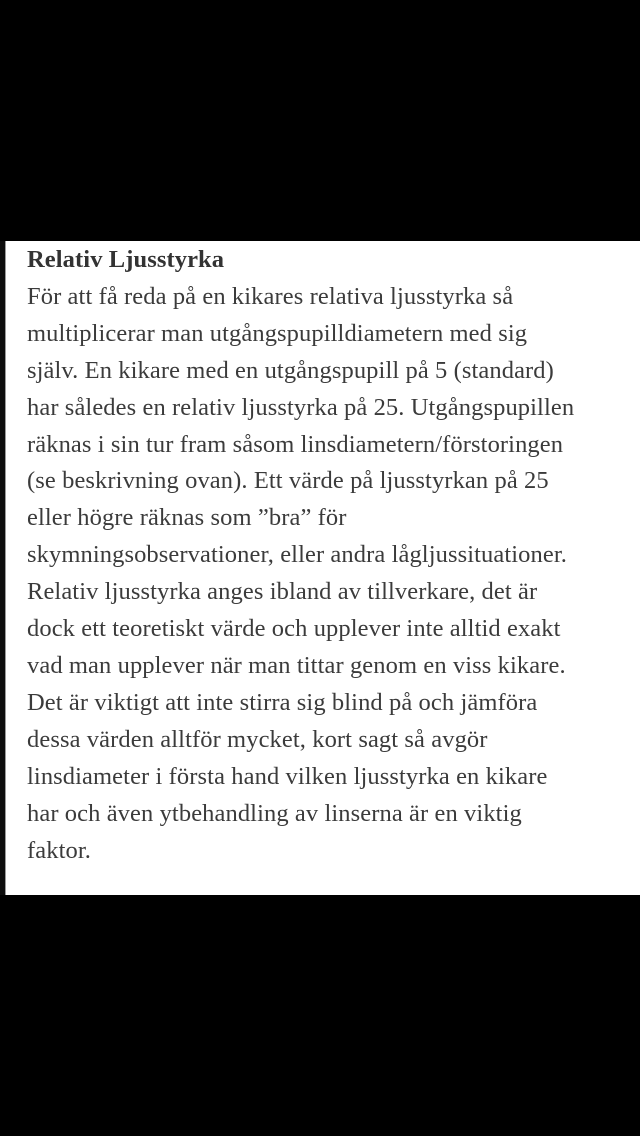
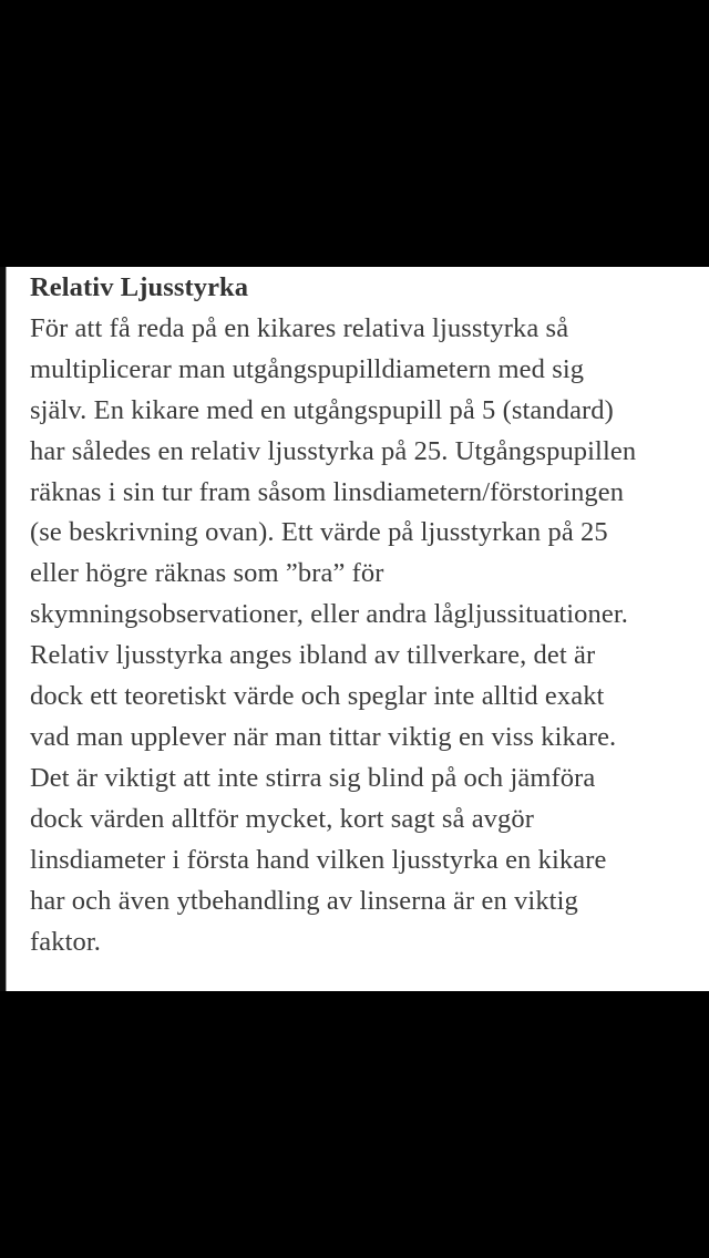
  Relativ Ljusstyrka
  För att få reda på en kikares relativa ljusstyrka så
  multiplicerar man utgångspupilldiametern med sig
  själv. En kikare med en utgångspupill på 5 (standard)
  har således en relativ ljusstyrka på 25. Utgångspupillen
  räknas i sin tur fram såsom linsdiametern/förstoringen
  (se beskrivning ovan). Ett värde på ljusstyrkan på 25
  eller högre räknas som ”bra” för
  skymningsobservationer, eller andra lågljussituationer.
  Relativ ljusstyrka anges ibland av tillverkare, det är
- dock ett teoretiskt värde och upplever inte alltid exakt
+ dock ett teoretiskt värde och speglar inte alltid exakt
- vad man upplever när man tittar genom en viss kikare.
+ vad man upplever när man tittar viktig en viss kikare.
  Det är viktigt att inte stirra sig blind på och jämföra
- dessa värden alltför mycket, kort sagt så avgör
+ dock värden alltför mycket, kort sagt så avgör
  linsdiameter i första hand vilken ljusstyrka en kikare
  har och även ytbehandling av linserna är en viktig
  faktor.
